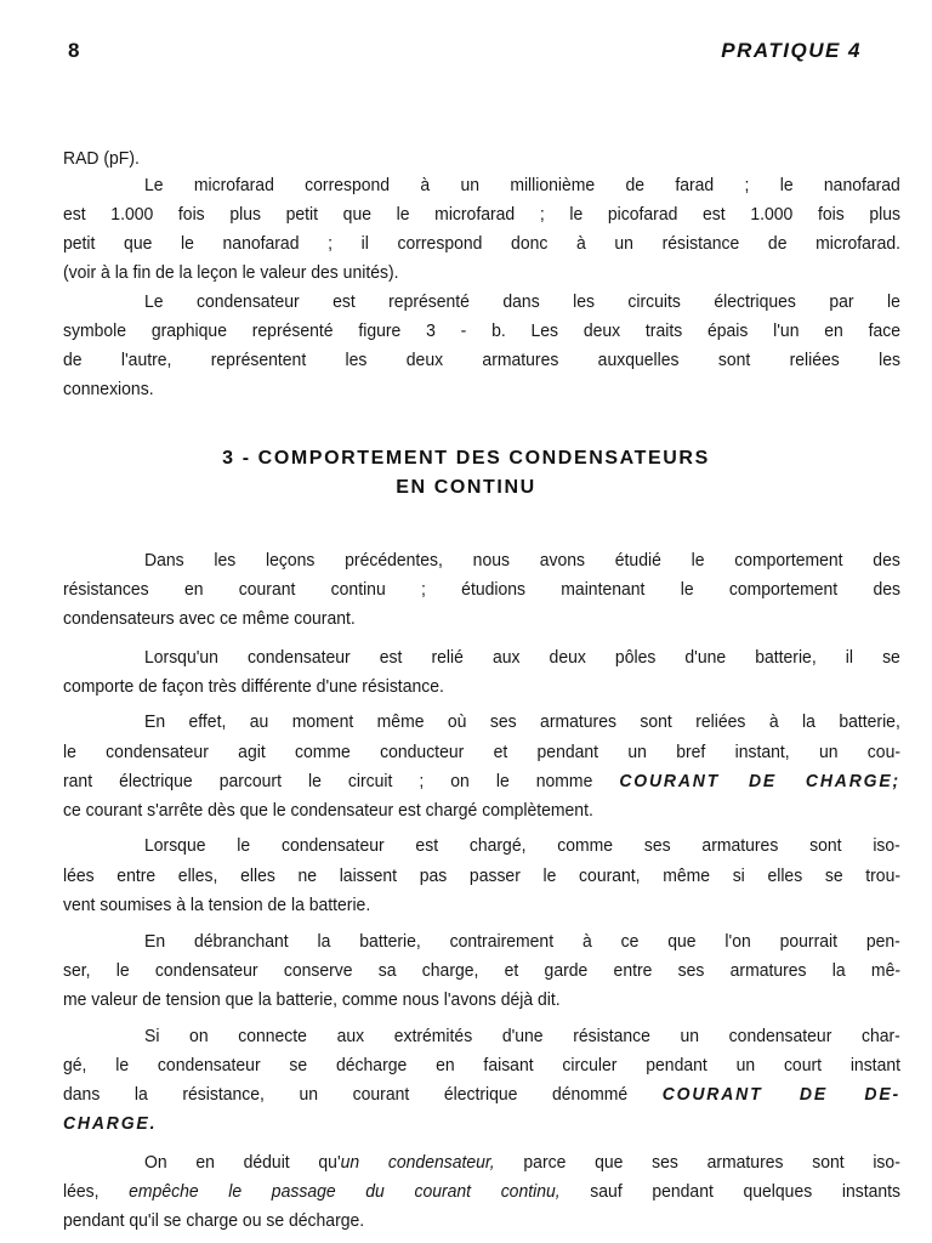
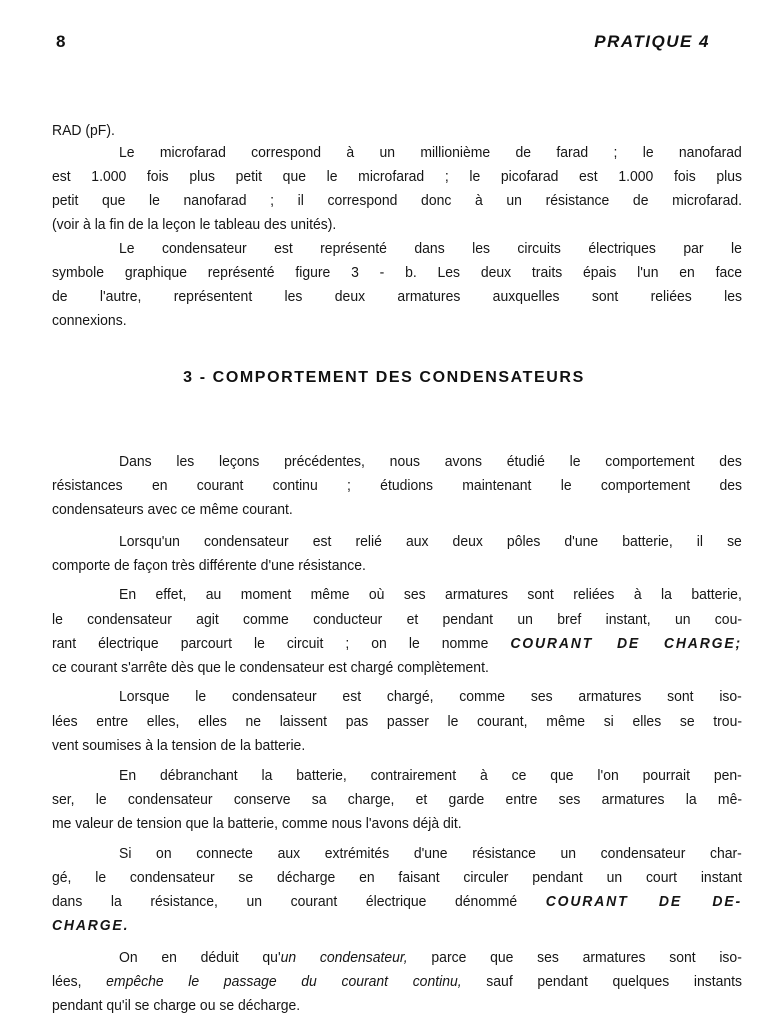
  8
  PRATIQUE 4
  RAD (pF).
  Le microfarad correspond à un millionième de farad ; le nanofarad
  est 1.000 fois plus petit que le microfarad ; le picofarad est 1.000 fois plus
  petit que le nanofarad ; il correspond donc à un résistance de microfarad.
- (voir à la fin de la leçon le valeur des unités).
+ (voir à la fin de la leçon le tableau des unités).
  Le condensateur est représenté dans les circuits électriques par le
  symbole graphique représenté figure 3 - b. Les deux traits épais l'un en face
  de l'autre, représentent les deux armatures auxquelles sont reliées les
  connexions.
  3 - COMPORTEMENT DES CONDENSATEURS
- EN CONTINU
  Dans les leçons précédentes, nous avons étudié le comportement des
  résistances en courant continu ; étudions maintenant le comportement des
  condensateurs avec ce même courant.
  Lorsqu'un condensateur est relié aux deux pôles d'une batterie, il se
  comporte de façon très différente d'une résistance.
  En effet, au moment même où ses armatures sont reliées à la batterie,
  le condensateur agit comme conducteur et pendant un bref instant, un cou-
  rant électrique parcourt le circuit ; on le nomme COURANT DE CHARGE;
  ce courant s'arrête dès que le condensateur est chargé complètement.
  Lorsque le condensateur est chargé, comme ses armatures sont iso-
  lées entre elles, elles ne laissent pas passer le courant, même si elles se trou-
  vent soumises à la tension de la batterie.
  En débranchant la batterie, contrairement à ce que l'on pourrait pen-
  ser, le condensateur conserve sa charge, et garde entre ses armatures la mê-
  me valeur de tension que la batterie, comme nous l'avons déjà dit.
  Si on connecte aux extrémités d'une résistance un condensateur char-
  gé, le condensateur se décharge en faisant circuler pendant un court instant
  dans la résistance, un courant électrique dénommé COURANT DE DE-
  CHARGE.
  On en déduit qu'un condensateur, parce que ses armatures sont iso-
  lées, empêche le passage du courant continu, sauf pendant quelques instants
  pendant qu'il se charge ou se décharge.
